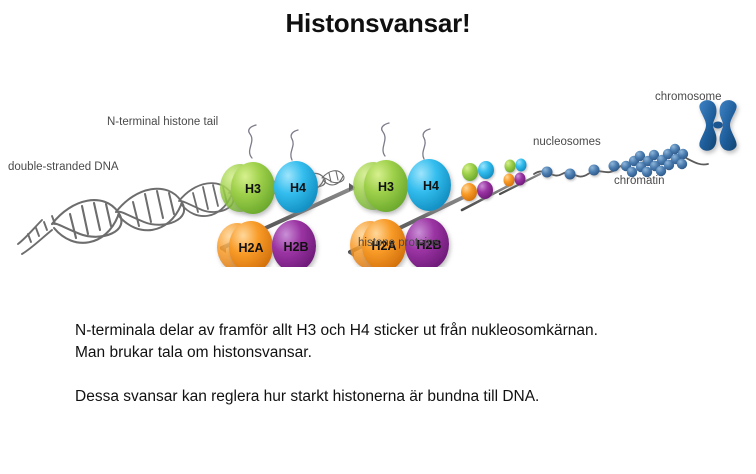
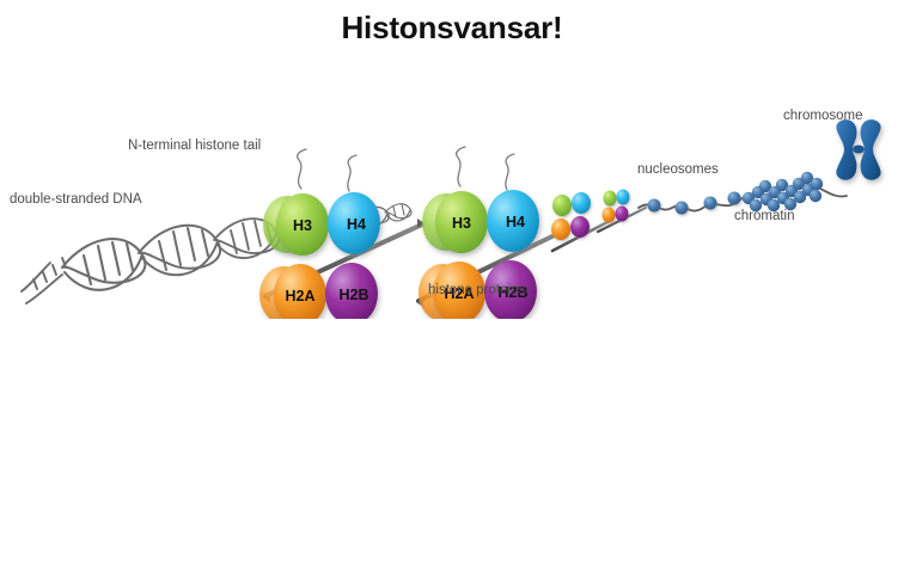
  Histonsvansar!
  double-stranded DNA
  H3
  H4
  H2A
  H2B
  N-terminal histone tail
  H3
  H4
  H2A
  H2B
  histone proteins
  nucleosomes
  chromatin
  chromosome
- N-terminala delar av framför allt H3 och H4 sticker ut från nukleosomkärnan.
- Man brukar tala om histonsvansar.
- Dessa svansar kan reglera hur starkt histonerna är bundna till DNA.
